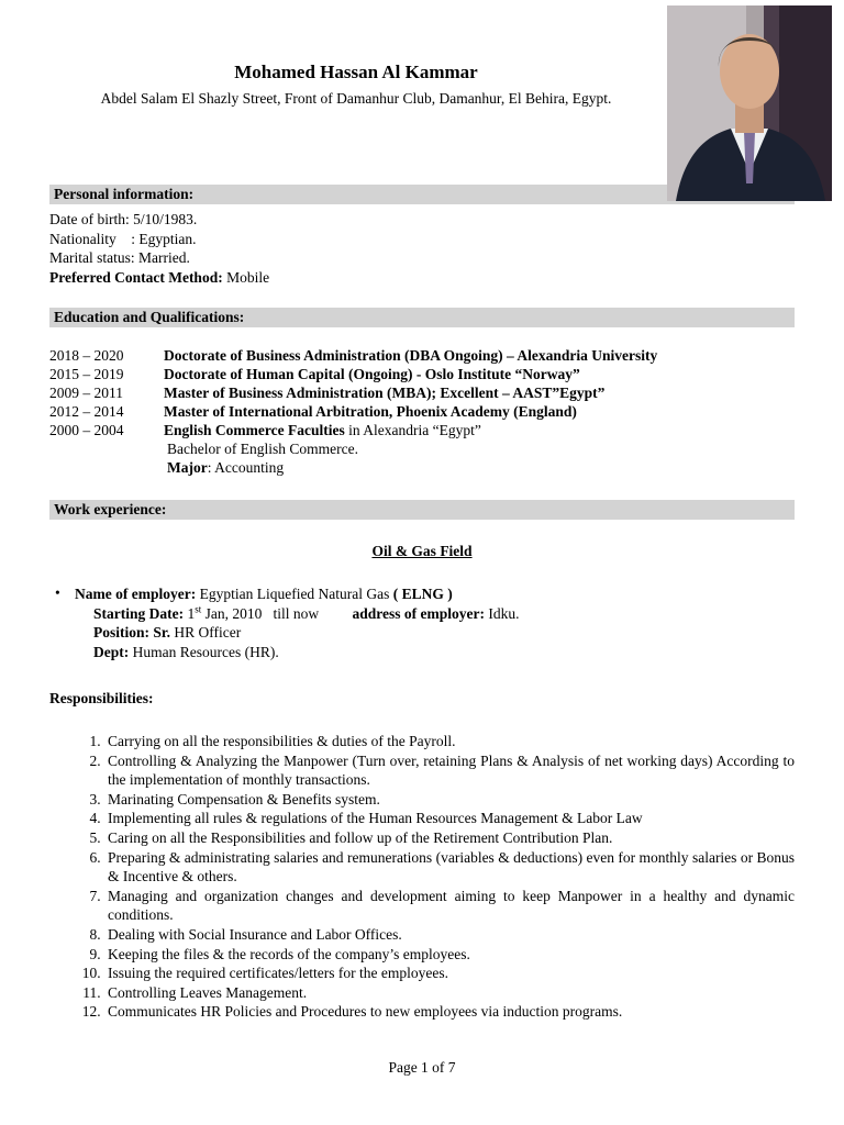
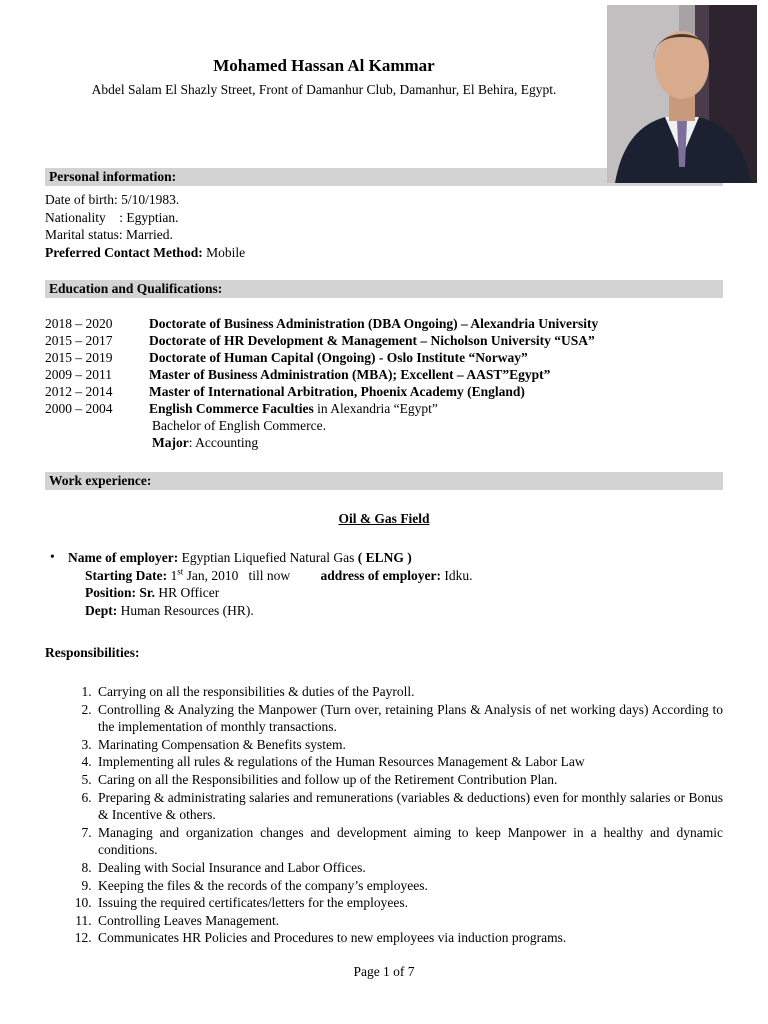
  Mohamed Hassan Al Kammar
  Abdel Salam El Shazly Street, Front of Damanhur Club, Damanhur, El Behira, Egypt.
  Personal information:
  Date of birth: 5/10/1983.
  Nationality : Egyptian.
  Marital status: Married.
  Preferred Contact Method: Mobile
  Education and Qualifications:
  2018 – 2020
  Doctorate of Business Administration (DBA Ongoing) – Alexandria University
+ 2015 – 2017
+ Doctorate of HR Development & Management – Nicholson University “USA”
  2015 – 2019
  Doctorate of Human Capital (Ongoing) - Oslo Institute “Norway”
  2009 – 2011
  Master of Business Administration (MBA); Excellent – AAST”Egypt”
  2012 – 2014
  Master of International Arbitration, Phoenix Academy (England)
  2000 – 2004
  English Commerce Faculties in Alexandria “Egypt”
  Bachelor of English Commerce.
  Major: Accounting
  Work experience:
  Oil & Gas Field
  •
  Name of employer: Egyptian Liquefied Natural Gas ( ELNG )
  Starting Date: 1st Jan, 2010 till now address of employer: Idku.
  Position: Sr. HR Officer
  Dept: Human Resources (HR).
  Responsibilities:
  Carrying on all the responsibilities & duties of the Payroll.
  Controlling & Analyzing the Manpower (Turn over, retaining Plans & Analysis of net working days) According to the implementation of monthly transactions.
  Marinating Compensation & Benefits system.
  Implementing all rules & regulations of the Human Resources Management & Labor Law
  Caring on all the Responsibilities and follow up of the Retirement Contribution Plan.
  Preparing & administrating salaries and remunerations (variables & deductions) even for monthly salaries or Bonus & Incentive & others.
  Managing and organization changes and development aiming to keep Manpower in a healthy and dynamic conditions.
  Dealing with Social Insurance and Labor Offices.
  Keeping the files & the records of the company’s employees.
  Issuing the required certificates/letters for the employees.
  Controlling Leaves Management.
  Communicates HR Policies and Procedures to new employees via induction programs.
  Page 1 of 7
